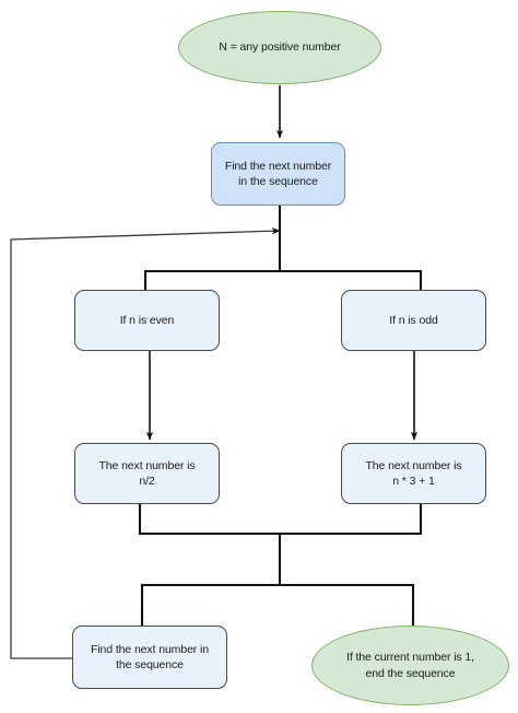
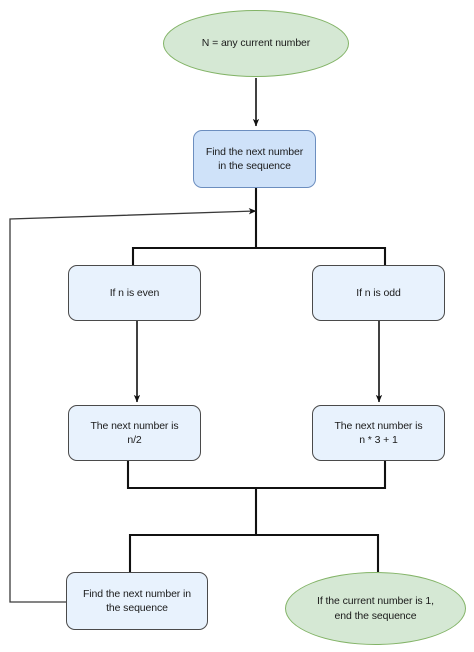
- N = any positive number
+ N = any current number
  Find the next number
  in the sequence
  If n is even
  If n is odd
  The next number is
  n/2
  The next number is
  n * 3 + 1
  Find the next number in
  the sequence
  If the current number is 1,
  end the sequence
